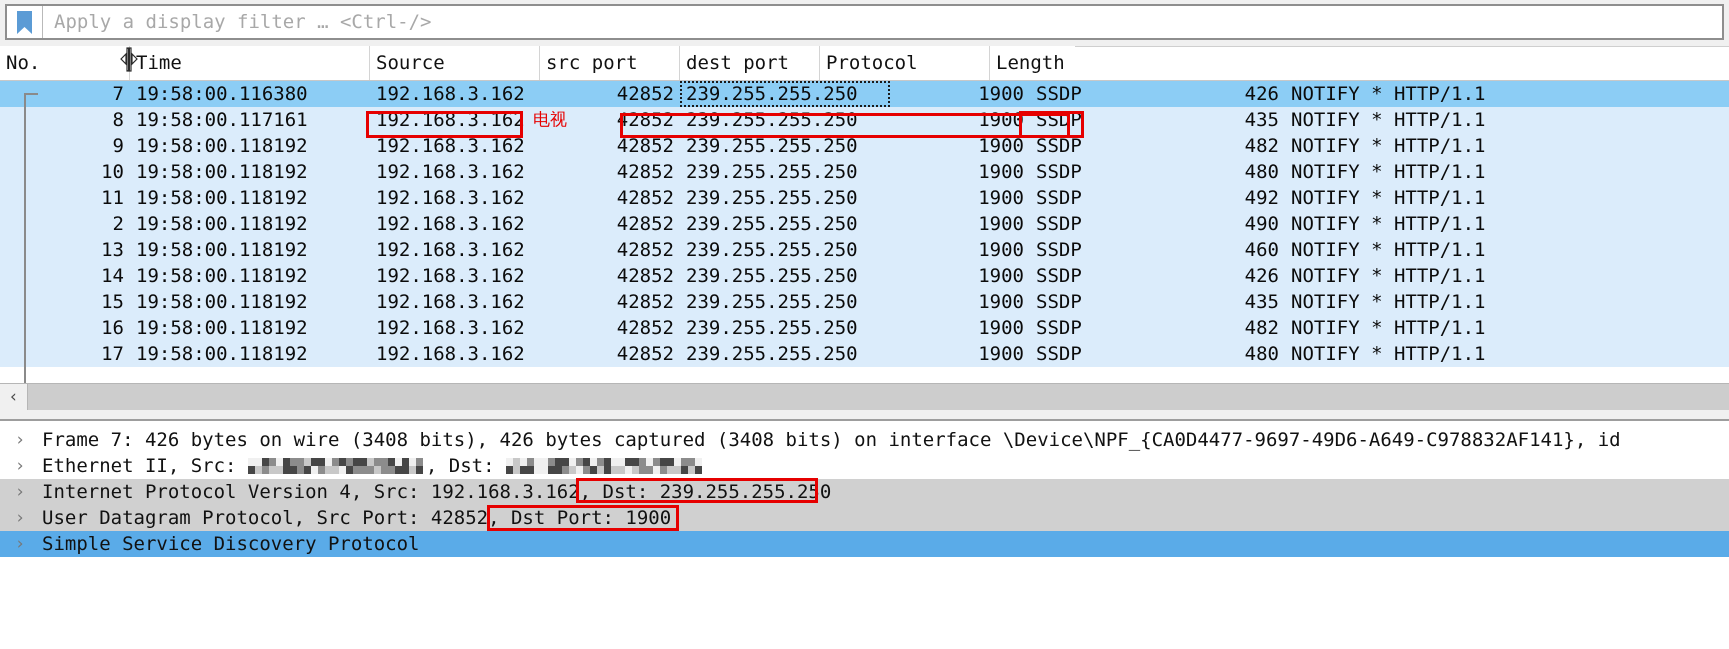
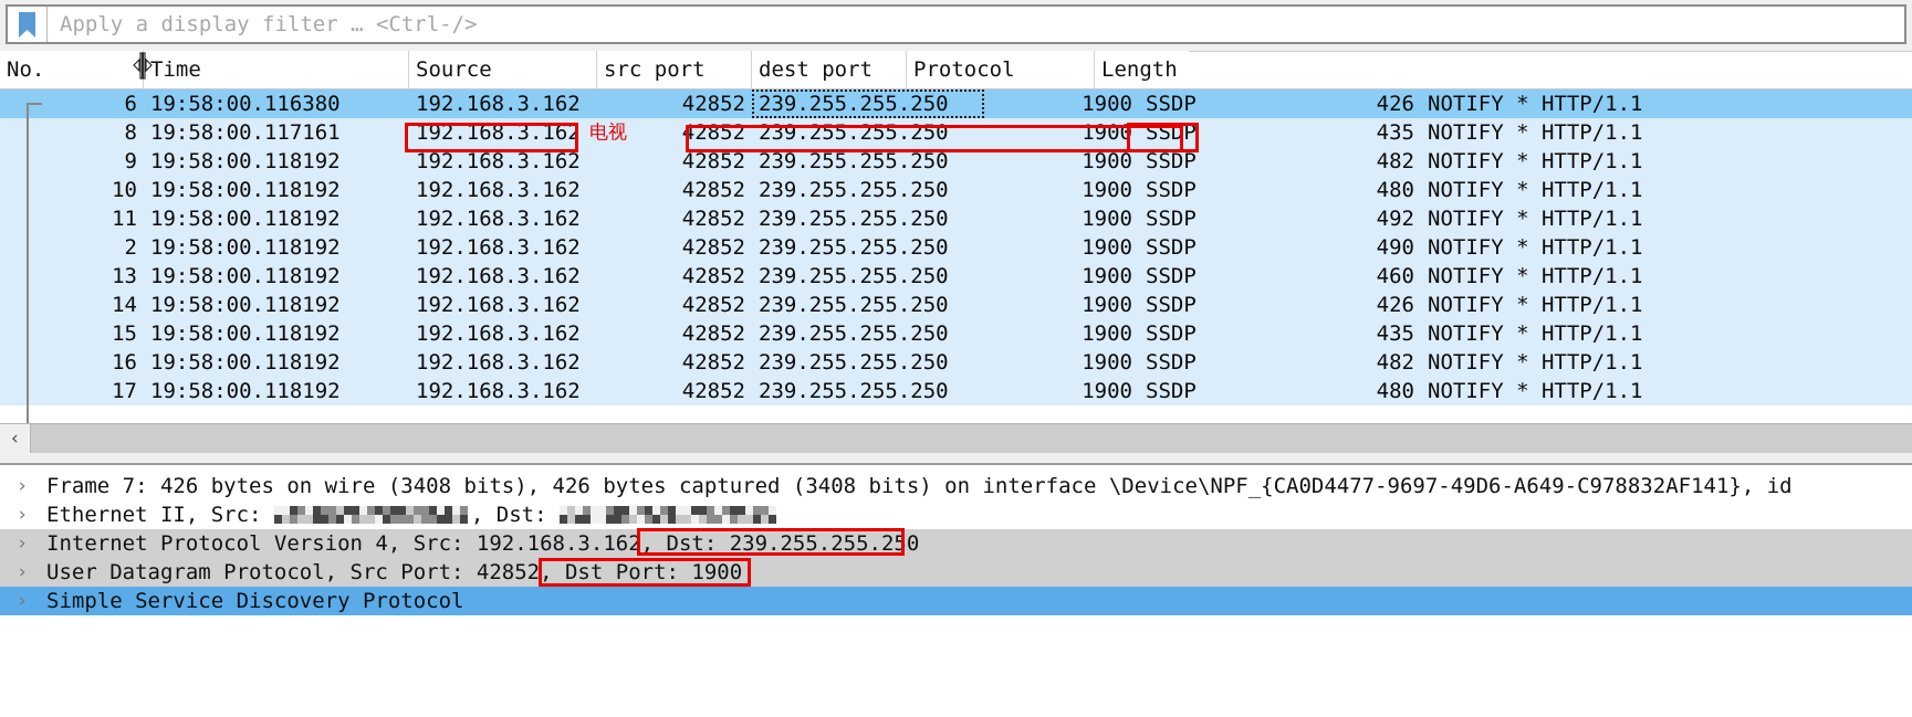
  Apply a display filter … <Ctrl-/>
  No.
  Time
  Source
  src port
  dest port
  Protocol
  Length
- 7
+ 6
  19:58:00.116380
  192.168.3.162
  42852
  239.255.255.250
  1900
  SSDP
  426
  NOTIFY * HTTP/1.1
  8
  19:58:00.117161
  192.168.3.162
  42852
  239.255.255.250
  1900
  SSDP
  435
  NOTIFY * HTTP/1.1
  9
  19:58:00.118192
  192.168.3.162
  42852
  239.255.255.250
  1900
  SSDP
  482
  NOTIFY * HTTP/1.1
  10
  19:58:00.118192
  192.168.3.162
  42852
  239.255.255.250
  1900
  SSDP
  480
  NOTIFY * HTTP/1.1
  11
  19:58:00.118192
  192.168.3.162
  42852
  239.255.255.250
  1900
  SSDP
  492
  NOTIFY * HTTP/1.1
  2
  19:58:00.118192
  192.168.3.162
  42852
  239.255.255.250
  1900
  SSDP
  490
  NOTIFY * HTTP/1.1
  13
  19:58:00.118192
  192.168.3.162
  42852
  239.255.255.250
  1900
  SSDP
  460
  NOTIFY * HTTP/1.1
  14
  19:58:00.118192
  192.168.3.162
  42852
  239.255.255.250
  1900
  SSDP
  426
  NOTIFY * HTTP/1.1
  15
  19:58:00.118192
  192.168.3.162
  42852
  239.255.255.250
  1900
  SSDP
  435
  NOTIFY * HTTP/1.1
  16
  19:58:00.118192
  192.168.3.162
  42852
  239.255.255.250
  1900
  SSDP
  482
  NOTIFY * HTTP/1.1
  17
  19:58:00.118192
  192.168.3.162
  42852
  239.255.255.250
  1900
  SSDP
  480
  NOTIFY * HTTP/1.1
  ‹
  ›
  Frame 7: 426 bytes on wire (3408 bits), 426 bytes captured (3408 bits) on interface \Device\NPF_{CA0D4477-9697-49D6-A649-C978832AF141}, id
  ›
  Ethernet II, Src: , Dst:
  ›
  Internet Protocol Version 4, Src: 192.168.3.162, Dst: 239.255.255.250
  ›
  User Datagram Protocol, Src Port: 42852, Dst Port: 1900
  ›
  Simple Service Discovery Protocol
  电视
